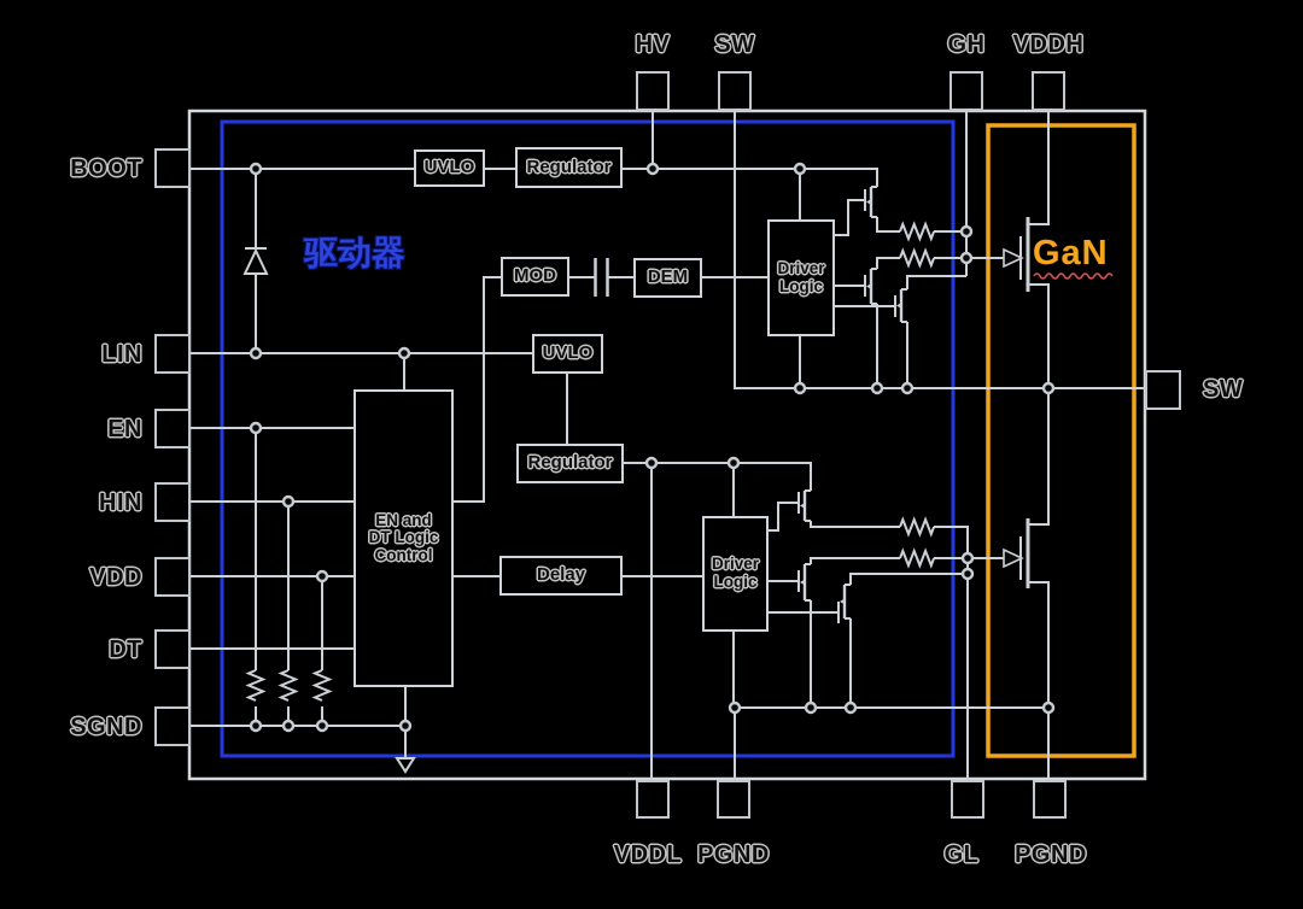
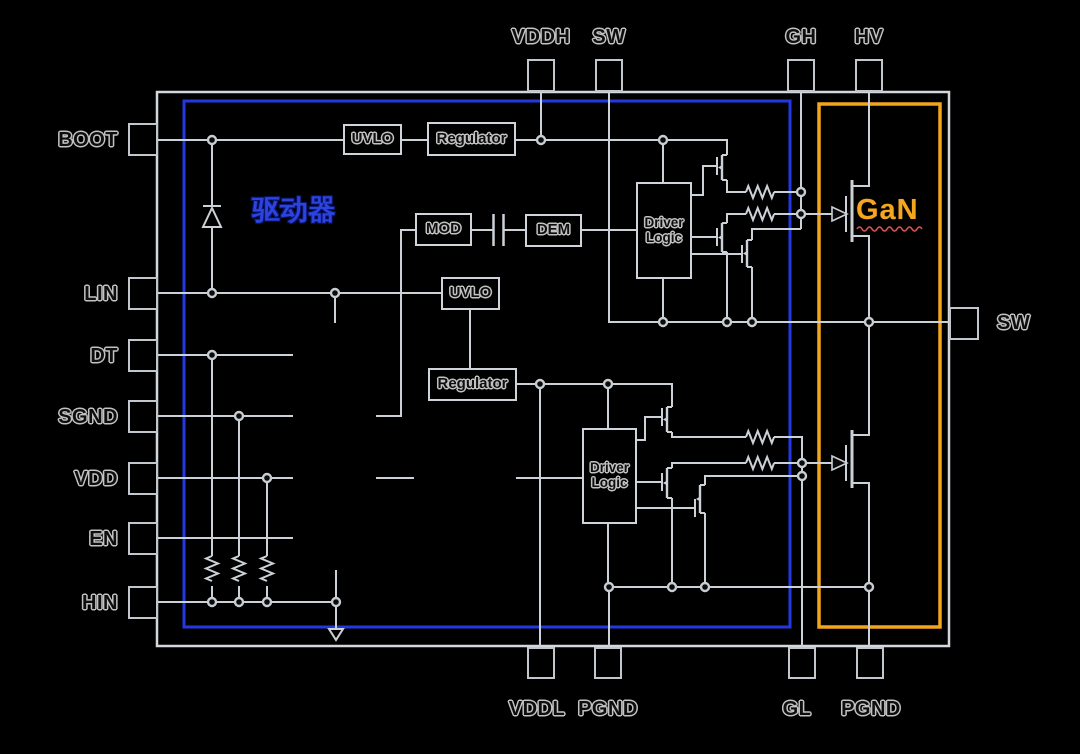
- HV
+ VDDH
  SW
  GH
- VDDH
+ HV
  BOOT
  LIN
- EN
+ DT
- HIN
+ SGND
  VDD
- DT
+ EN
- SGND
+ HIN
  SW
  VDDL
  PGND
  GL
  PGND
  UVLO
  Regulator
  MOD
  DEM
  UVLO
  Regulator
- EN and
- DT Logic
- Control
- Delay
  Driver
  Logic
  Driver
  Logic
  驱动器
  GaN
